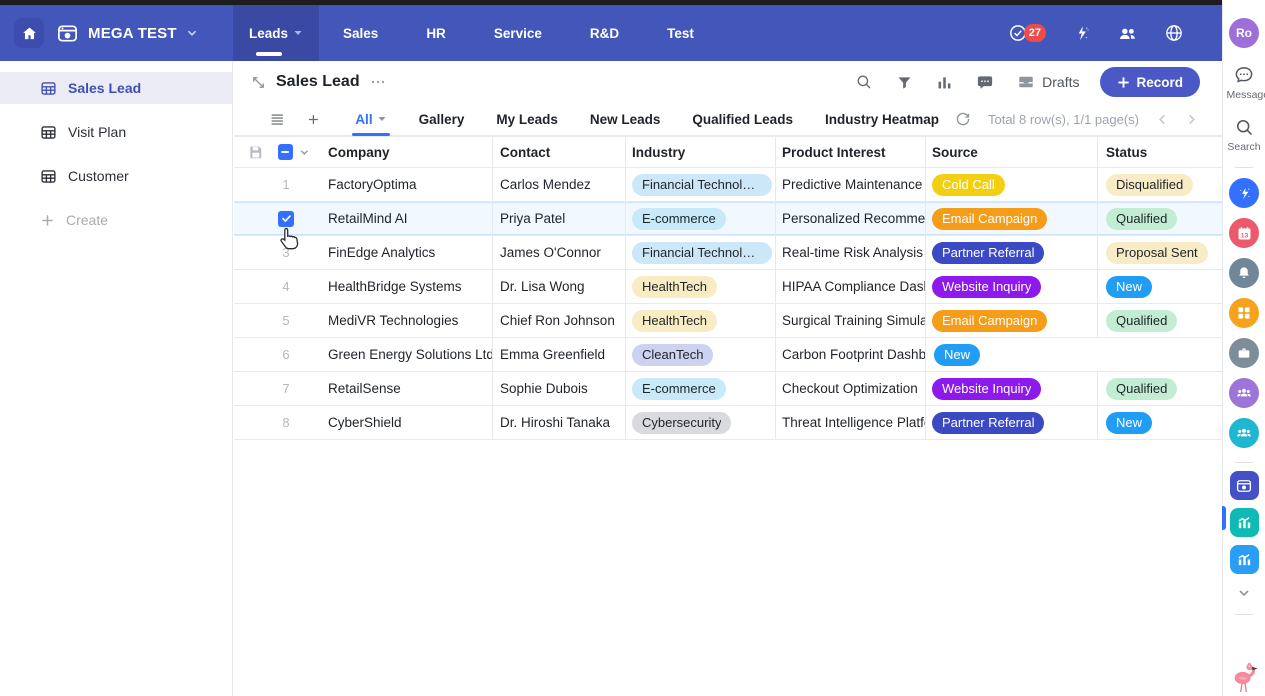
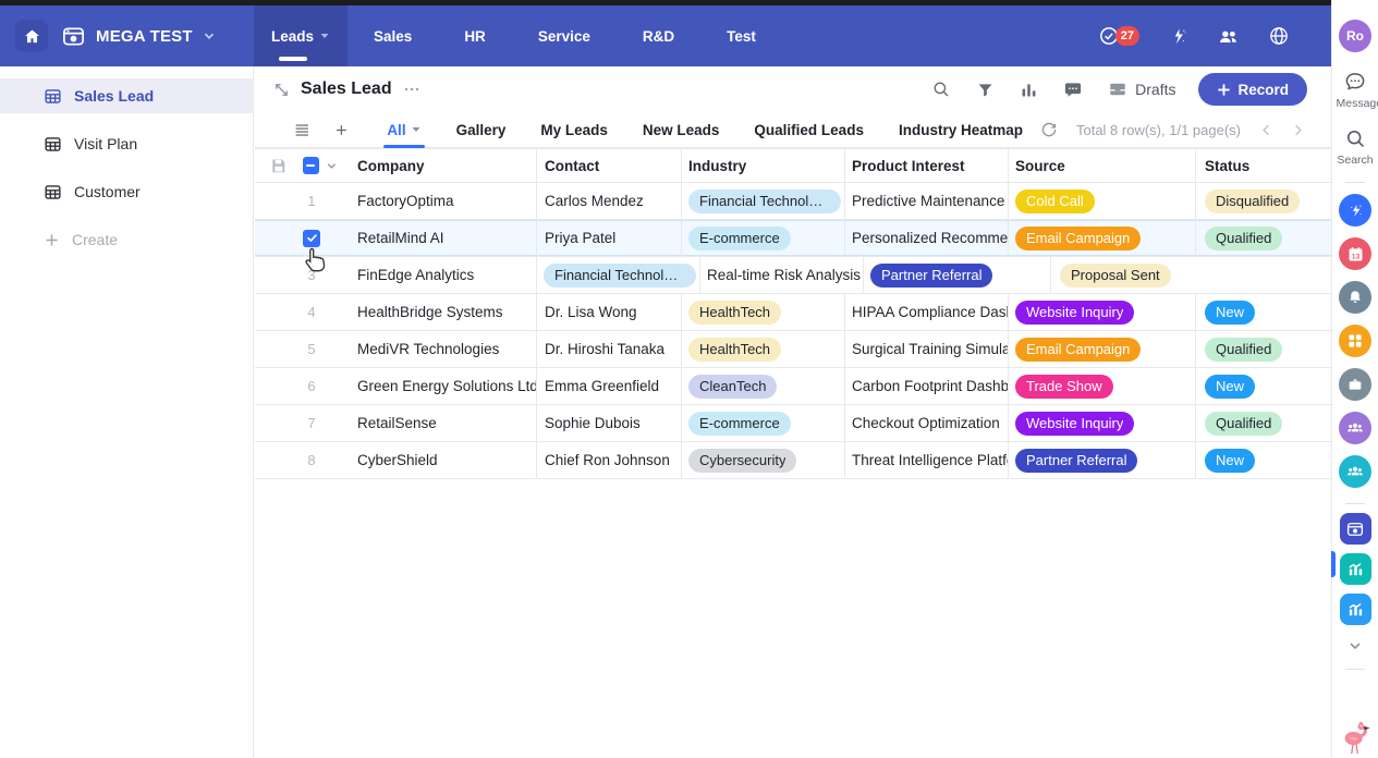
  MEGA TEST
  Leads
  Sales
  HR
  Service
  R&D
  Test
  27
  Ro
  Messag
  Search
  Sales Lead
  Visit Plan
  Customer
  Create
  Sales Lead
  Drafts
  Record
  All
  Gallery
  My Leads
  New Leads
  Qualified Leads
  Industry Heatmap
  Total 8 row(s), 1/1 page(s)
  Company
  Contact
  Industry
  Product Interest
  Source
  Status
  1
  FactoryOptima
  Carlos Mendez
  Financial Technology
  Predictive Maintenance
  Cold Call
  Disqualified
  RetailMind AI
  Priya Patel
  E-commerce
  Personalized Recomme
  Email Campaign
  Qualified
  3
  FinEdge Analytics
- James O'Connor
  Financial Technology
  Real-time Risk Analysis
  Partner Referral
  Proposal Sent
  4
  HealthBridge Systems
  Dr. Lisa Wong
  HealthTech
  HIPAA Compliance Das
  Website Inquiry
  New
  5
  MediVR Technologies
- Chief Ron Johnson
+ Dr. Hiroshi Tanaka
  HealthTech
  Surgical Training Simula
  Email Campaign
  Qualified
  6
  Green Energy Solutions Ltd
  Emma Greenfield
  CleanTech
  Carbon Footprint Dashb
+ Trade Show
  New
  7
  RetailSense
  Sophie Dubois
  E-commerce
  Checkout Optimization
  Website Inquiry
  Qualified
  8
  CyberShield
- Dr. Hiroshi Tanaka
+ Chief Ron Johnson
  Cybersecurity
  Threat Intelligence Platf
  Partner Referral
  New
